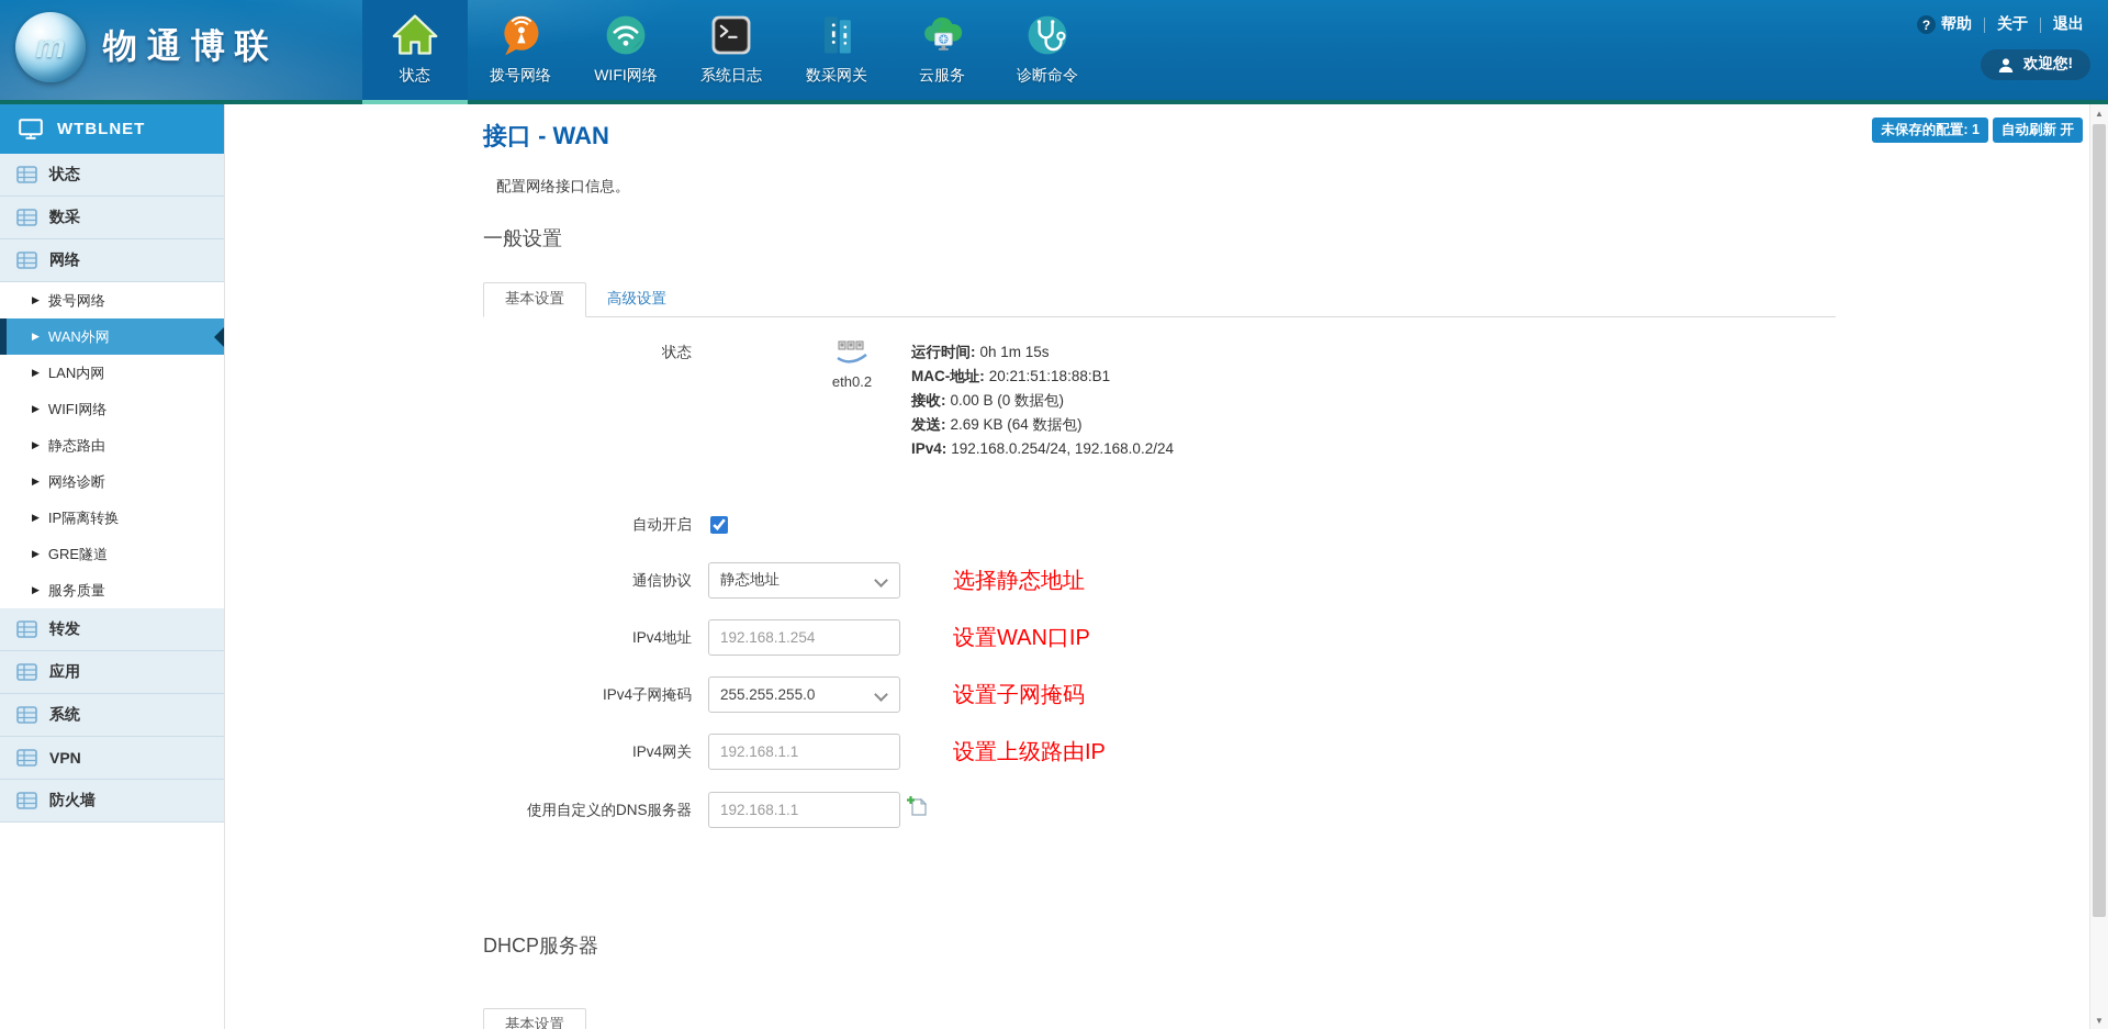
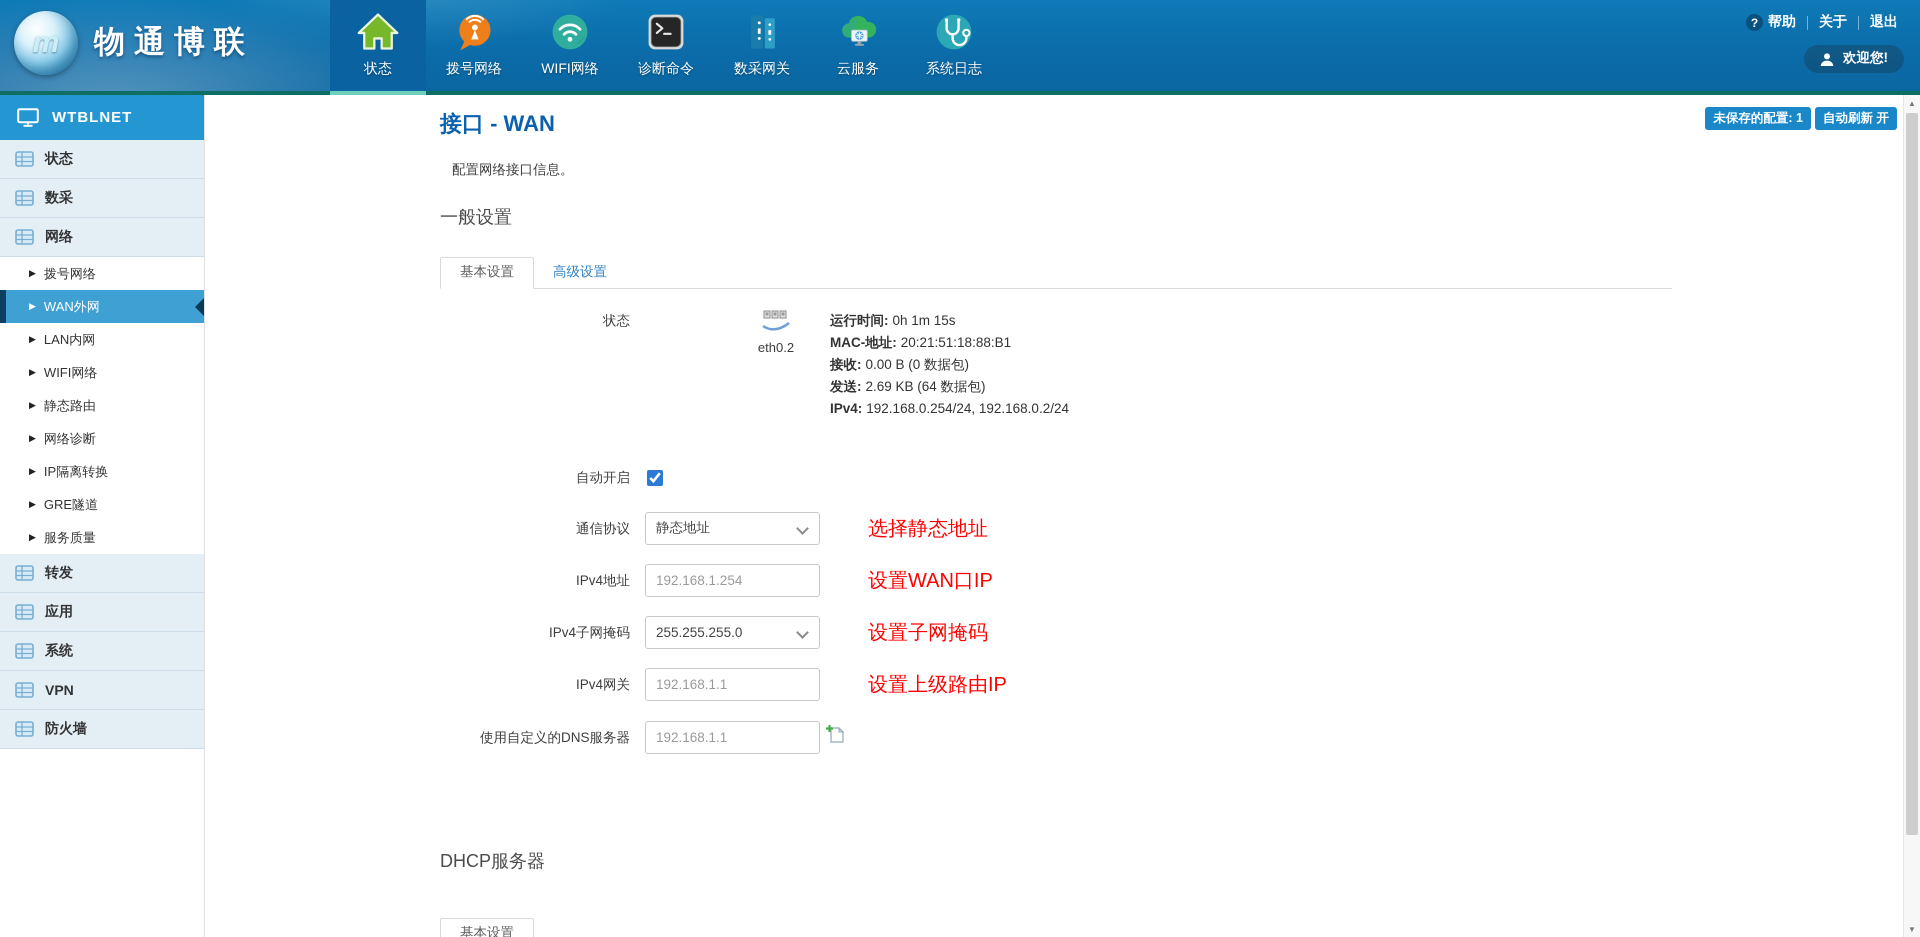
  m
  物通博联
  状态
  拨号网络
  WIFI网络
- 系统日志
+ 诊断命令
  数采网关
  云服务
- 诊断命令
+ 系统日志
  ?
  帮助
  关于
  退出
  欢迎您!
  WTBLNET
  状态
  数采
  网络
  ▶
  拨号网络
  ▶
  WAN外网
  ▶
  LAN内网
  ▶
  WIFI网络
  ▶
  静态路由
  ▶
  网络诊断
  ▶
  IP隔离转换
  ▶
  GRE隧道
  ▶
  服务质量
  转发
  应用
  系统
  VPN
  防火墙
  未保存的配置: 1
  自动刷新 开
  接口 - WAN
  配置网络接口信息。
  一般设置
  基本设置
  高级设置
  状态
  eth0.2
  运行时间: 0h 1m 15s
  MAC-地址: 20:21:51:18:88:B1
  接收: 0.00 B (0 数据包)
  发送: 2.69 KB (64 数据包)
  IPv4: 192.168.0.254/24, 192.168.0.2/24
  自动开启
  通信协议
  静态地址
  选择静态地址
  IPv4地址
  192.168.1.254
  设置WAN口IP
  IPv4子网掩码
  255.255.255.0
  设置子网掩码
  IPv4网关
  192.168.1.1
  设置上级路由IP
  使用自定义的DNS服务器
  192.168.1.1
  DHCP服务器
  基本设置
  ▲
  ▼
